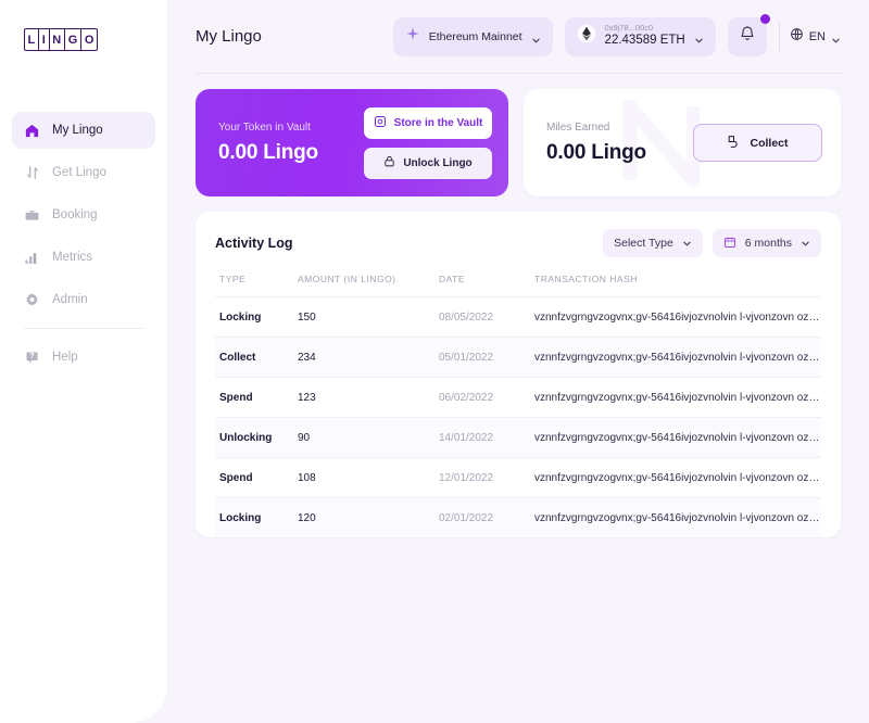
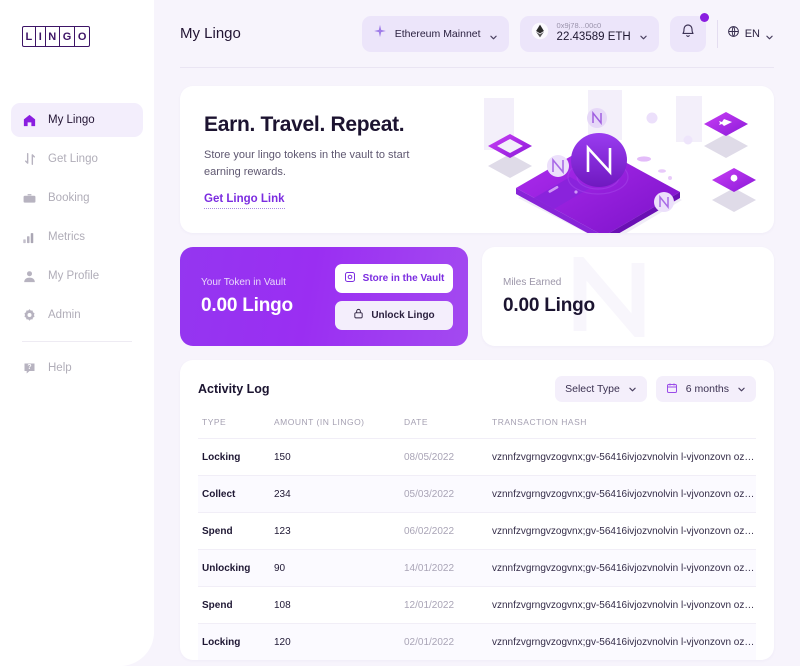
  L
  I
  N
  G
  O
  My Lingo
  Get Lingo
  Booking
  Metrics
+ My Profile
  Admin
  Help
  My Lingo
  Ethereum Mainnet
  0x9j78...00c0
  22.43589 ETH
  EN
+ Earn. Travel. Repeat.
+ Store your lingo tokens in the vault to start earning rewards.
+ Get Lingo Link
  Your Token in Vault
  0.00 Lingo
  Store in the Vault
  Unlock Lingo
  Miles Earned
  0.00 Lingo
- Collect
  Activity Log
  Select Type
  6 months
  TYPE	AMOUNT (IN LINGO)	DATE	TRANSACTION HASH
  Locking	150	08/05/2022	vznnfzvgrngvzogvnx;gv-56416ivjozvnolvin l-vjvonzovn ozvv.
- Collect	234	05/01/2022	vznnfzvgrngvzogvnx;gv-56416ivjozvnolvin l-vjvonzovn ozvv.
+ Collect	234	05/03/2022	vznnfzvgrngvzogvnx;gv-56416ivjozvnolvin l-vjvonzovn ozvv.
  Spend	123	06/02/2022	vznnfzvgrngvzogvnx;gv-56416ivjozvnolvin l-vjvonzovn ozvv.
  Unlocking	90	14/01/2022	vznnfzvgrngvzogvnx;gv-56416ivjozvnolvin l-vjvonzovn ozvv.
  Spend	108	12/01/2022	vznnfzvgrngvzogvnx;gv-56416ivjozvnolvin l-vjvonzovn ozvv.
  Locking	120	02/01/2022	vznnfzvgrngvzogvnx;gv-56416ivjozvnolvin l-vjvonzovn ozvv.
